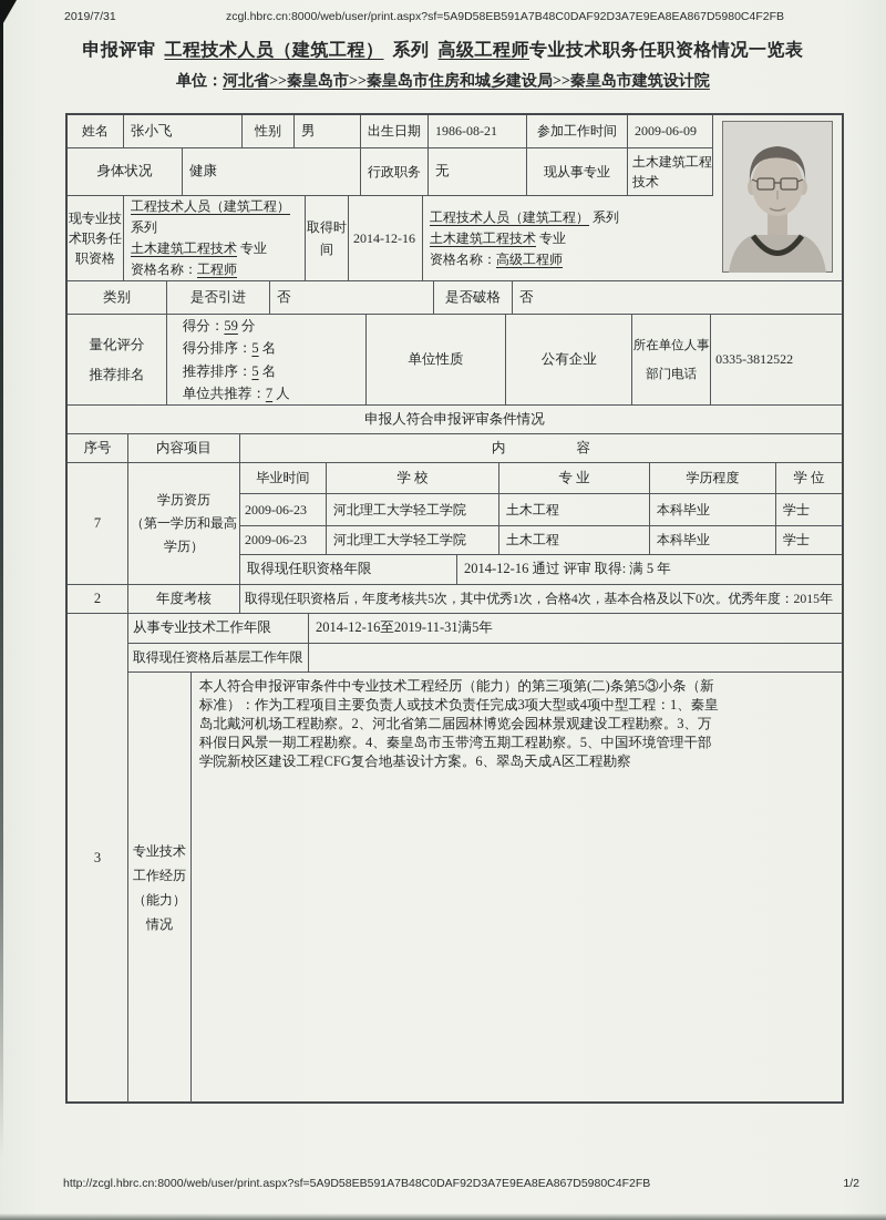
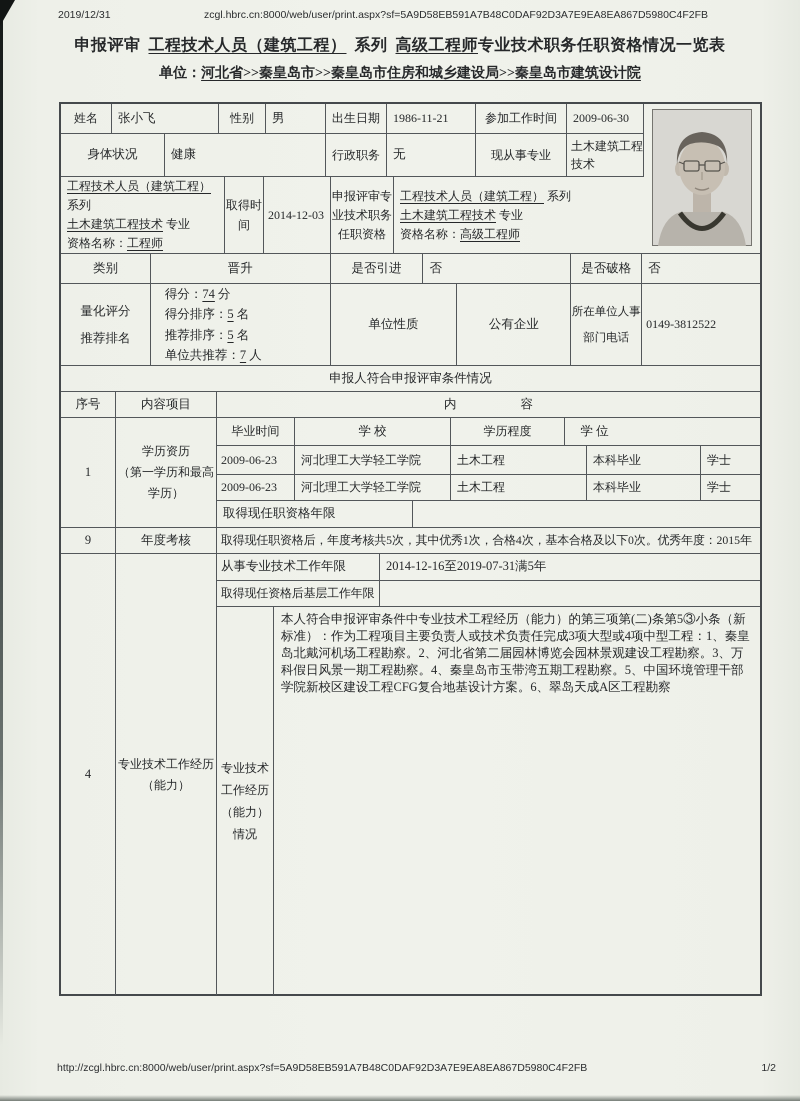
- 2019/7/31
+ 2019/12/31
  zcgl.hbrc.cn:8000/web/user/print.aspx?sf=5A9D58EB591A7B48C0DAF92D3A7E9EA8EA867D5980C4F2FB
  申报评审 工程技术人员（建筑工程） 系列 高级工程师专业技术职务任职资格情况一览表
  单位：河北省>>秦皇岛市>>秦皇岛市住房和城乡建设局>>秦皇岛市建筑设计院
  姓名
  张小飞
  性别
  男
  出生日期
- 1986-08-21
+ 1986-11-21
  参加工作时间
- 2009-06-09
+ 2009-06-30
  身体状况
  健康
  行政职务
  无
  现从事专业
  土木建筑工程技术
- 现专业技术职务任职资格
  工程技术人员（建筑工程） 系列
  土木建筑工程技术 专业
  资格名称：工程师
  取得时间
- 2014-12-16
+ 2014-12-03
+ 申报评审专业技术职务任职资格
  工程技术人员（建筑工程） 系列
  土木建筑工程技术 专业
  资格名称：高级工程师
  类别
+ 晋升
  是否引进
  否
  是否破格
  否
  量化评分
  推荐排名
- 得分：59 分
+ 得分：74 分
  得分排序：5 名
  推荐排序：5 名
  单位共推荐：7 人
  单位性质
  公有企业
  所在单位人事部门电话
- 0335-3812522
+ 0149-3812522
  申报人符合申报评审条件情况
  序号
  内容项目
  内
  容
- 7
+ 1
  学历资历
  （第一学历和最高
  学历）
  毕业时间
  学 校
- 专 业
  学历程度
  学 位
  2009-06-23
  河北理工大学轻工学院
  土木工程
  本科毕业
  学士
  2009-06-23
  河北理工大学轻工学院
  土木工程
  本科毕业
  学士
  取得现任职资格年限
- 2014-12-16 通过 评审 取得: 满 5 年
- 2
+ 9
  年度考核
  取得现任职资格后，年度考核共5次，其中优秀1次，合格4次，基本合格及以下0次。优秀年度：2015年
- 3
+ 4
+ 专业技术工作经历（能力）
  从事专业技术工作年限
- 2014-12-16至2019-11-31满5年
+ 2014-12-16至2019-07-31满5年
  取得现任资格后基层工作年限
  专业技术
  工作经历
  （能力）
  情况
  本人符合申报评审条件中专业技术工程经历（能力）的第三项第(二)条第5③小条（新标准）：作为工程项目主要负责人或技术负责任完成3项大型或4项中型工程：1、秦皇岛北戴河机场工程勘察。2、河北省第二届园林博览会园林景观建设工程勘察。3、万科假日风景一期工程勘察。4、秦皇岛市玉带湾五期工程勘察。5、中国环境管理干部学院新校区建设工程CFG复合地基设计方案。6、翠岛天成A区工程勘察
  http://zcgl.hbrc.cn:8000/web/user/print.aspx?sf=5A9D58EB591A7B48C0DAF92D3A7E9EA8EA867D5980C4F2FB
  1/2
